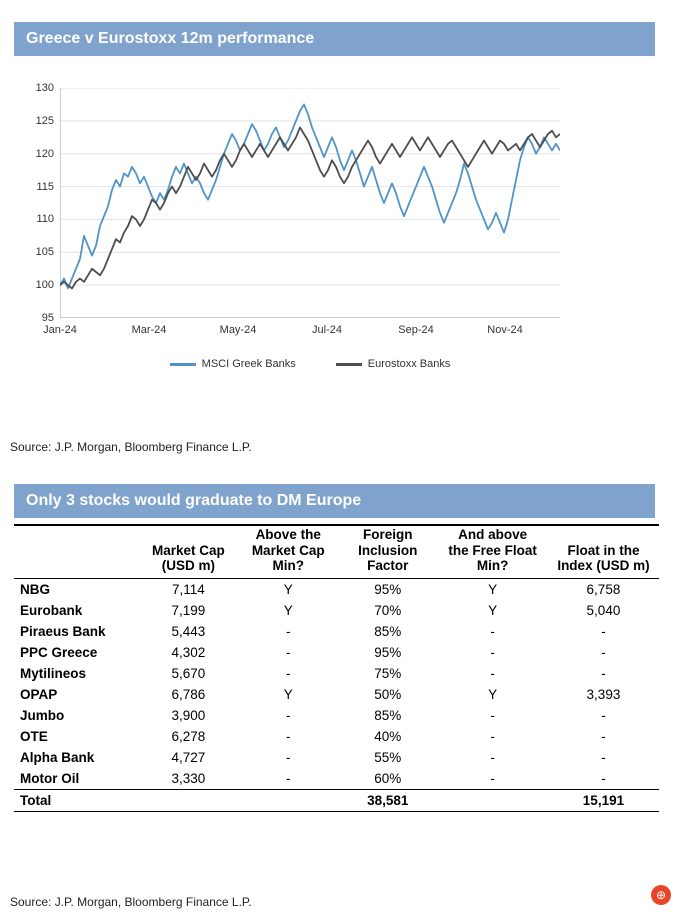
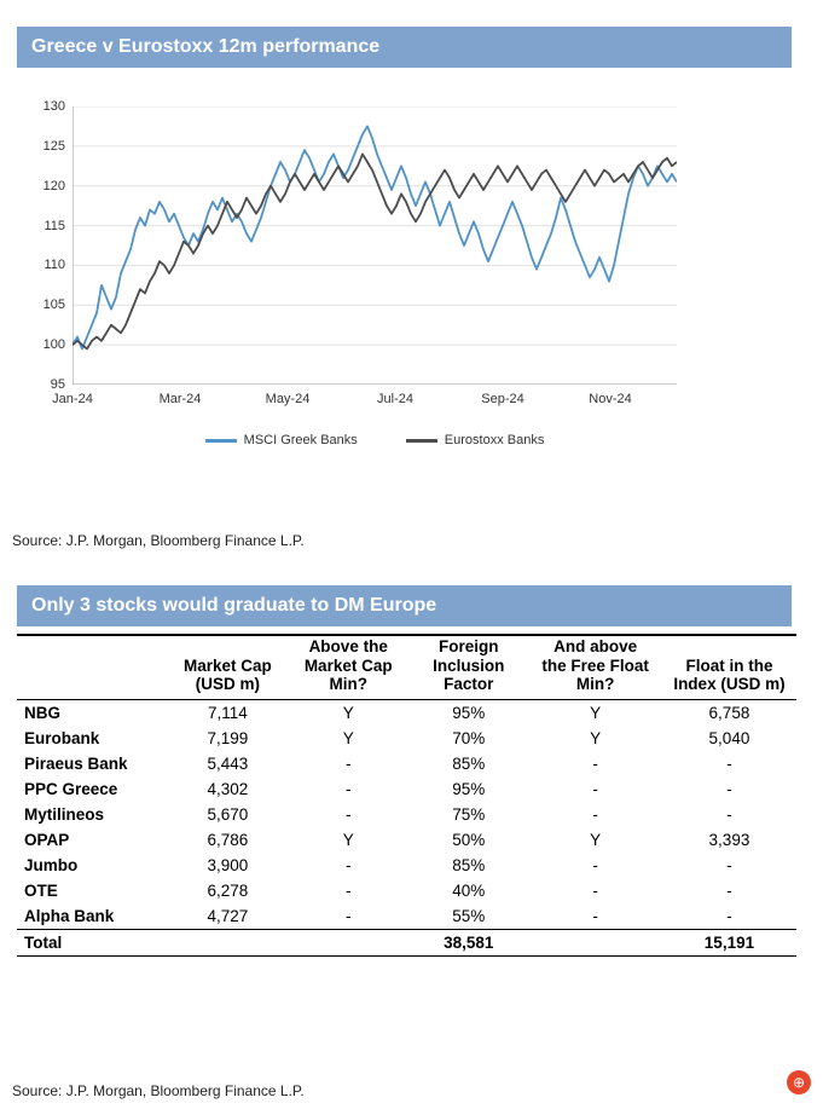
  Greece v Eurostoxx 12m performance
  95
  100
  105
  110
  115
  120
  125
  130
  Jan-24
  Mar-24
  May-24
  Jul-24
  Sep-24
  Nov-24
  MSCI Greek Banks
  Eurostoxx Banks
  Source: J.P. Morgan, Bloomberg Finance L.P.
  Only 3 stocks would graduate to DM Europe
  	Market Cap (USD m)	Above the Market Cap Min?	Foreign Inclusion Factor	And above the Free Float Min?	Float in the Index (USD m)
  NBG	7,114	Y	95%	Y	6,758
  Eurobank	7,199	Y	70%	Y	5,040
  Piraeus Bank	5,443	-	85%	-	-
  PPC Greece	4,302	-	95%	-	-
  Mytilineos	5,670	-	75%	-	-
  OPAP	6,786	Y	50%	Y	3,393
  Jumbo	3,900	-	85%	-	-
  OTE	6,278	-	40%	-	-
  Alpha Bank	4,727	-	55%	-	-
- Motor Oil	3,330	-	60%	-	-
  Total			38,581		15,191
  Source: J.P. Morgan, Bloomberg Finance L.P.
  ⊕
